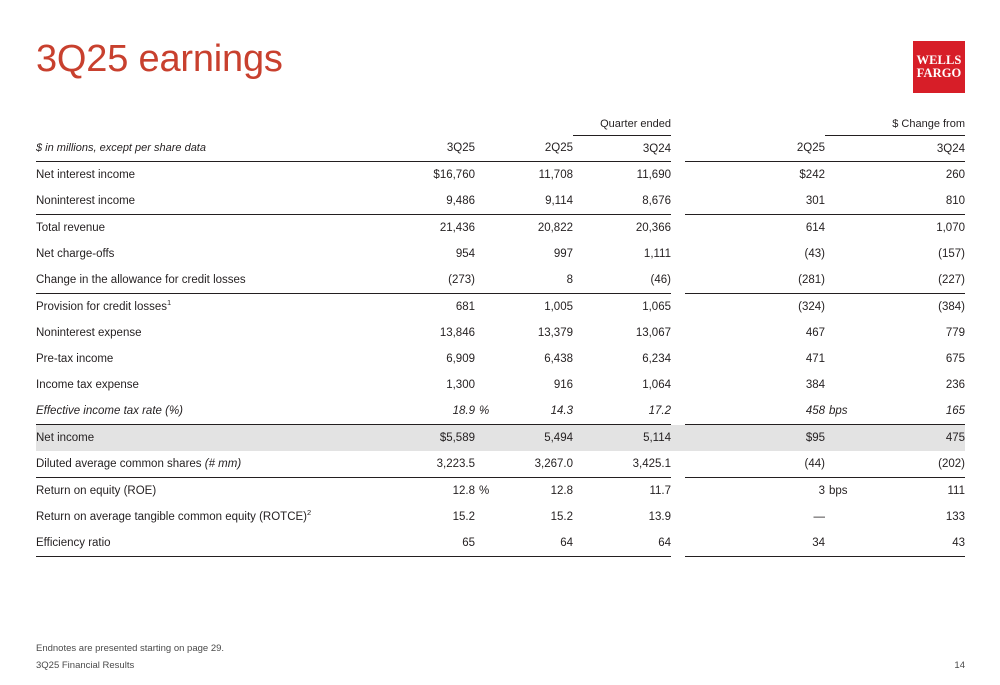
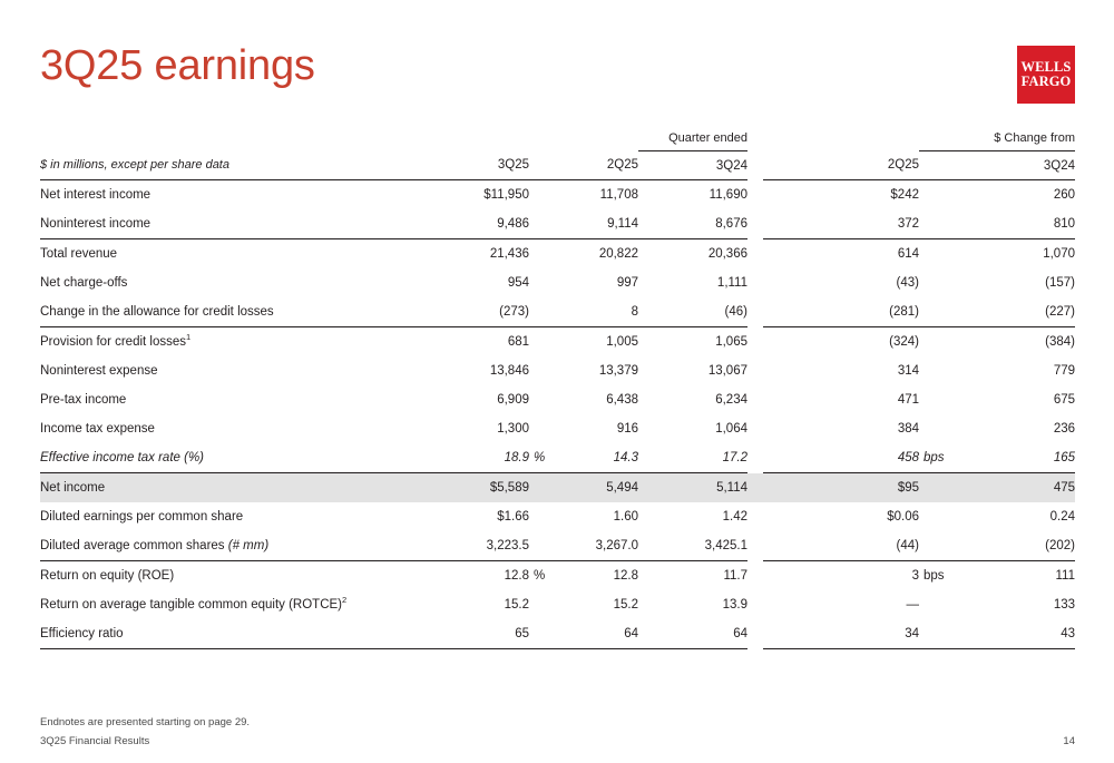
  3Q25 earnings
  WELLS
  FARGO
  			Quarter ended			$ Change from
  $ in millions, except per share data	3Q25	2Q25	3Q24		2Q25	3Q24
- Net interest income	$16,760	11,708	11,690		$242	260
+ Net interest income	$11,950	11,708	11,690		$242	260
- Noninterest income	9,486	9,114	8,676		301	810
+ Noninterest income	9,486	9,114	8,676		372	810
  Total revenue	21,436	20,822	20,366		614	1,070
  Net charge-offs	954	997	1,111		(43)	(157)
  Change in the allowance for credit losses	(273)	8	(46)		(281)	(227)
  Provision for credit losses1	681	1,005	1,065		(324)	(384)
- Noninterest expense	13,846	13,379	13,067		467	779
+ Noninterest expense	13,846	13,379	13,067		314	779
  Pre-tax income	6,909	6,438	6,234		471	675
  Income tax expense	1,300	916	1,064		384	236
  Effective income tax rate (%)	18.9 %	14.3	17.2		458 bps	165
  Net income	$5,589	5,494	5,114		$95	475
+ Diluted earnings per common share	$1.66	1.60	1.42		$0.06	0.24
  Diluted average common shares (# mm)	3,223.5	3,267.0	3,425.1		(44)	(202)
  Return on equity (ROE)	12.8 %	12.8	11.7		3 bps	111
  Return on average tangible common equity (ROTCE)2	15.2	15.2	13.9		—	133
  Efficiency ratio	65	64	64		34	43
  Endnotes are presented starting on page 29.
  3Q25 Financial Results
  14
